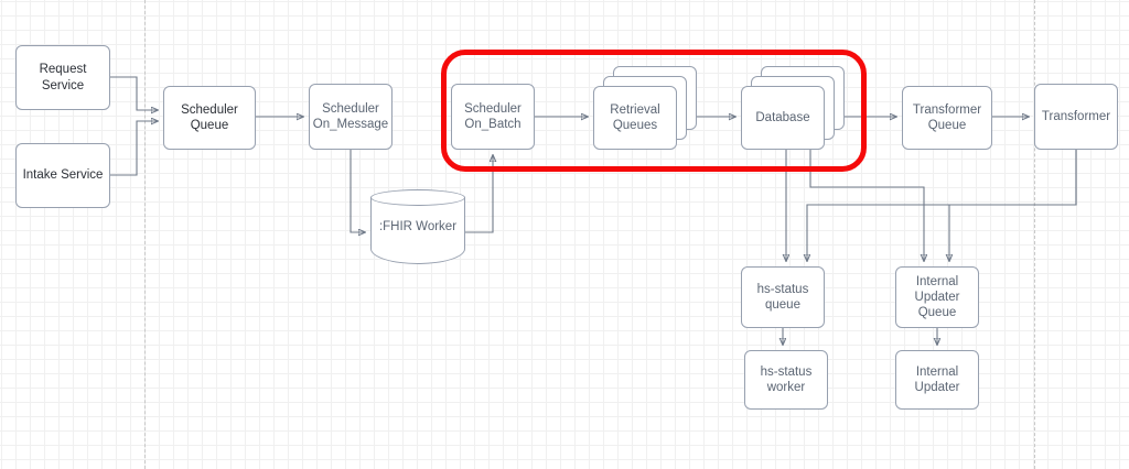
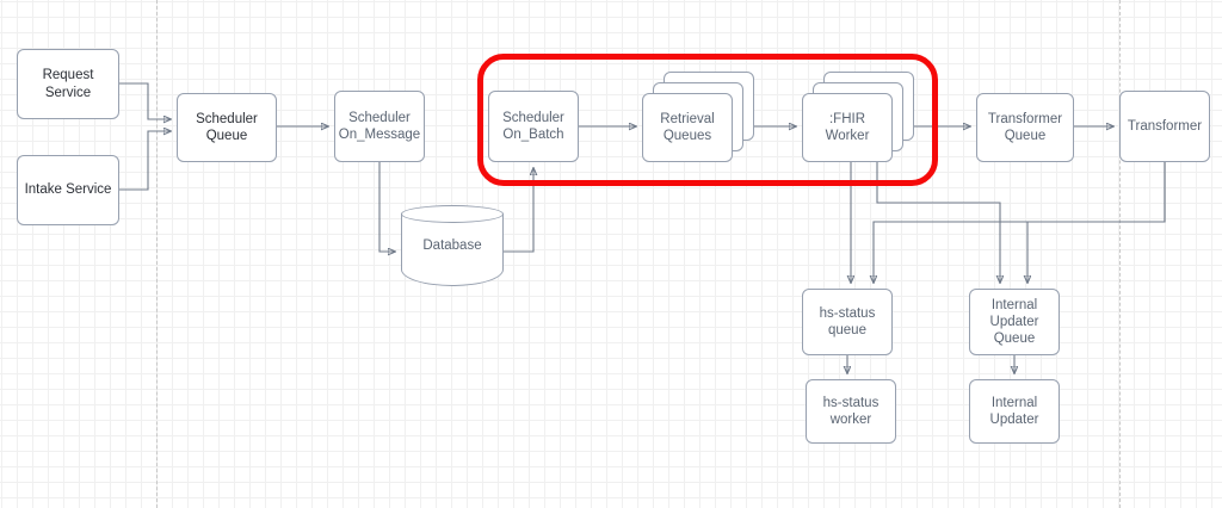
  Request Service
  Intake Service
  Scheduler
  Queue
  Scheduler
  On_Message
- :FHIR Worker
+ Database
  Scheduler
  On_Batch
  Retrieval
  Queues
- Database
+ :FHIR Worker
  Transformer
  Queue
  Transformer
  hs-status
  queue
  hs-status
  worker
  Internal
  Updater
  Queue
  Internal
  Updater
